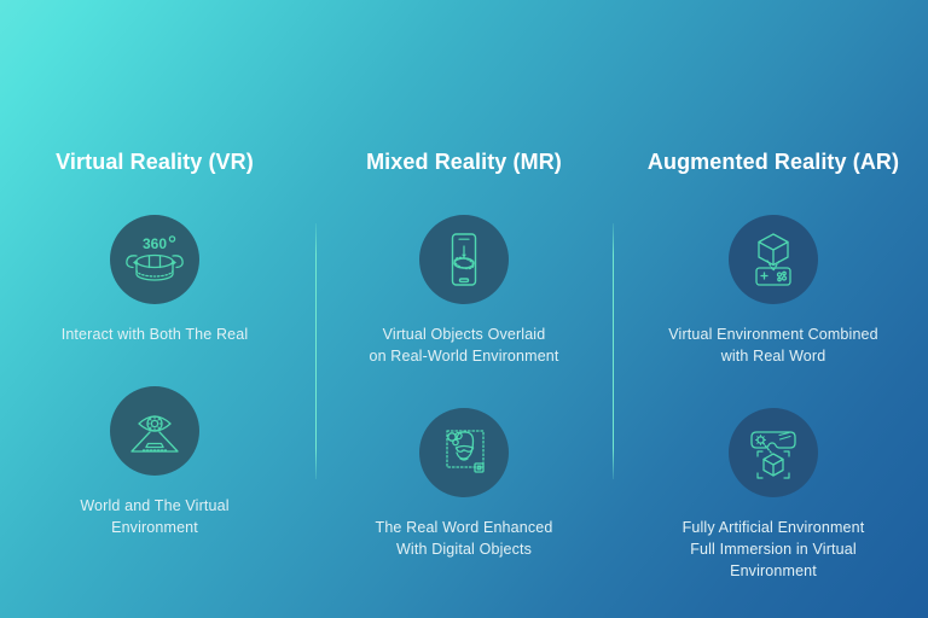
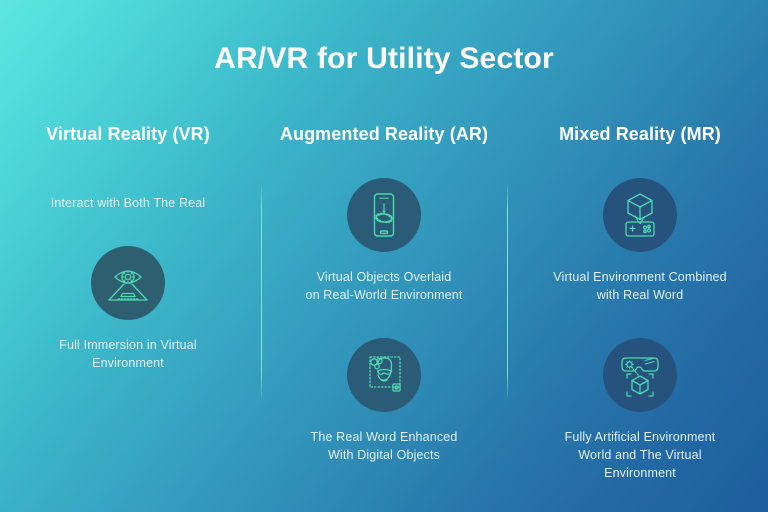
+ AR/VR for Utility Sector
  Virtual Reality (VR)
- 360
  Interact with Both The Real
- World and The Virtual
+ Full Immersion in Virtual
  Environment
- Mixed Reality (MR)
+ Augmented Reality (AR)
  Virtual Objects Overlaid
  on Real-World Environment
  The Real Word Enhanced
  With Digital Objects
- Augmented Reality (AR)
+ Mixed Reality (MR)
  Virtual Environment Combined
  with Real Word
  Fully Artificial Environment
- Full Immersion in Virtual
+ World and The Virtual
  Environment
